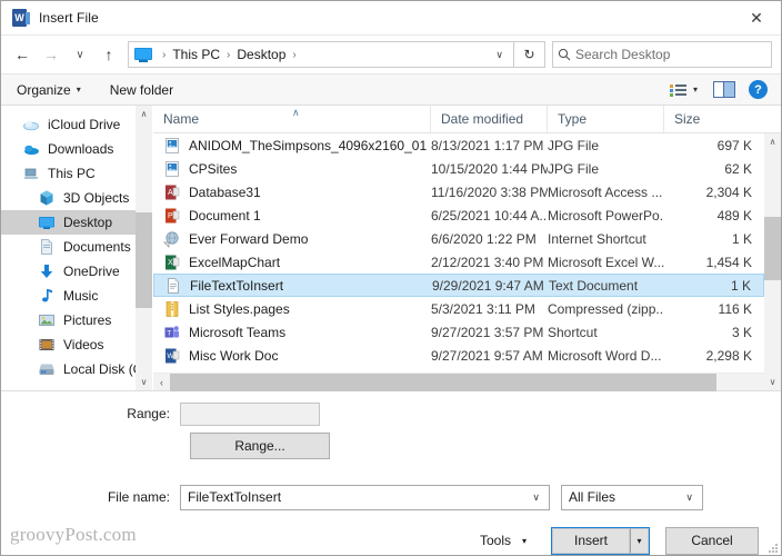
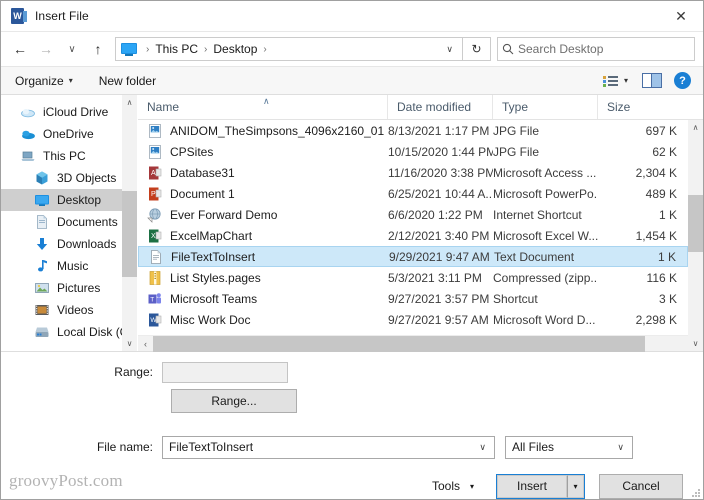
  W
  Insert File
  ✕
  ←
  →
  ∨
  ↑
  ›
  This PC
  ›
  Desktop
  ›
  ∨
  ↻
  Search Desktop
  Organize
  ▾
  New folder
  ▾
  ?
  iCloud Drive
- Downloads
+ OneDrive
  This PC
  3D Objects
  Desktop
  Documents
- OneDrive
+ Downloads
  Music
  Pictures
  Videos
  Local Disk (
  ∧
  ∨
  Name
  ∧
  Date modified
  Type
  Size
  ANIDOM_TheSimpsons_4096x2160_01
  8/13/2021 1:17 PM
  JPG File
  697 K
  CPSites
  10/15/2020 1:44 PM
  JPG File
  62 K
  Database31
  11/16/2020 3:38 PM
  Microsoft Access ...
  2,304 K
  Document 1
  6/25/2021 10:44 A..
  Microsoft PowerPo.
  489 K
  Ever Forward Demo
  6/6/2020 1:22 PM
  Internet Shortcut
  1 K
  ExcelMapChart
  2/12/2021 3:40 PM
  Microsoft Excel W...
  1,454 K
  FileTextToInsert
  9/29/2021 9:47 AM
  Text Document
  1 K
  List Styles.pages
  5/3/2021 3:11 PM
  Compressed (zipp..
  116 K
  Microsoft Teams
  9/27/2021 3:57 PM
  Shortcut
  3 K
  Misc Work Doc
  9/27/2021 9:57 AM
  Microsoft Word D...
  2,298 K
  ∧
  ∨
  ‹
  Range:
  Range...
  File name:
  FileTextToInsert
  ∨
  All Files
  ∨
  Tools
  ▾
  Insert
  ▾
  Cancel
  groovyPost.com
